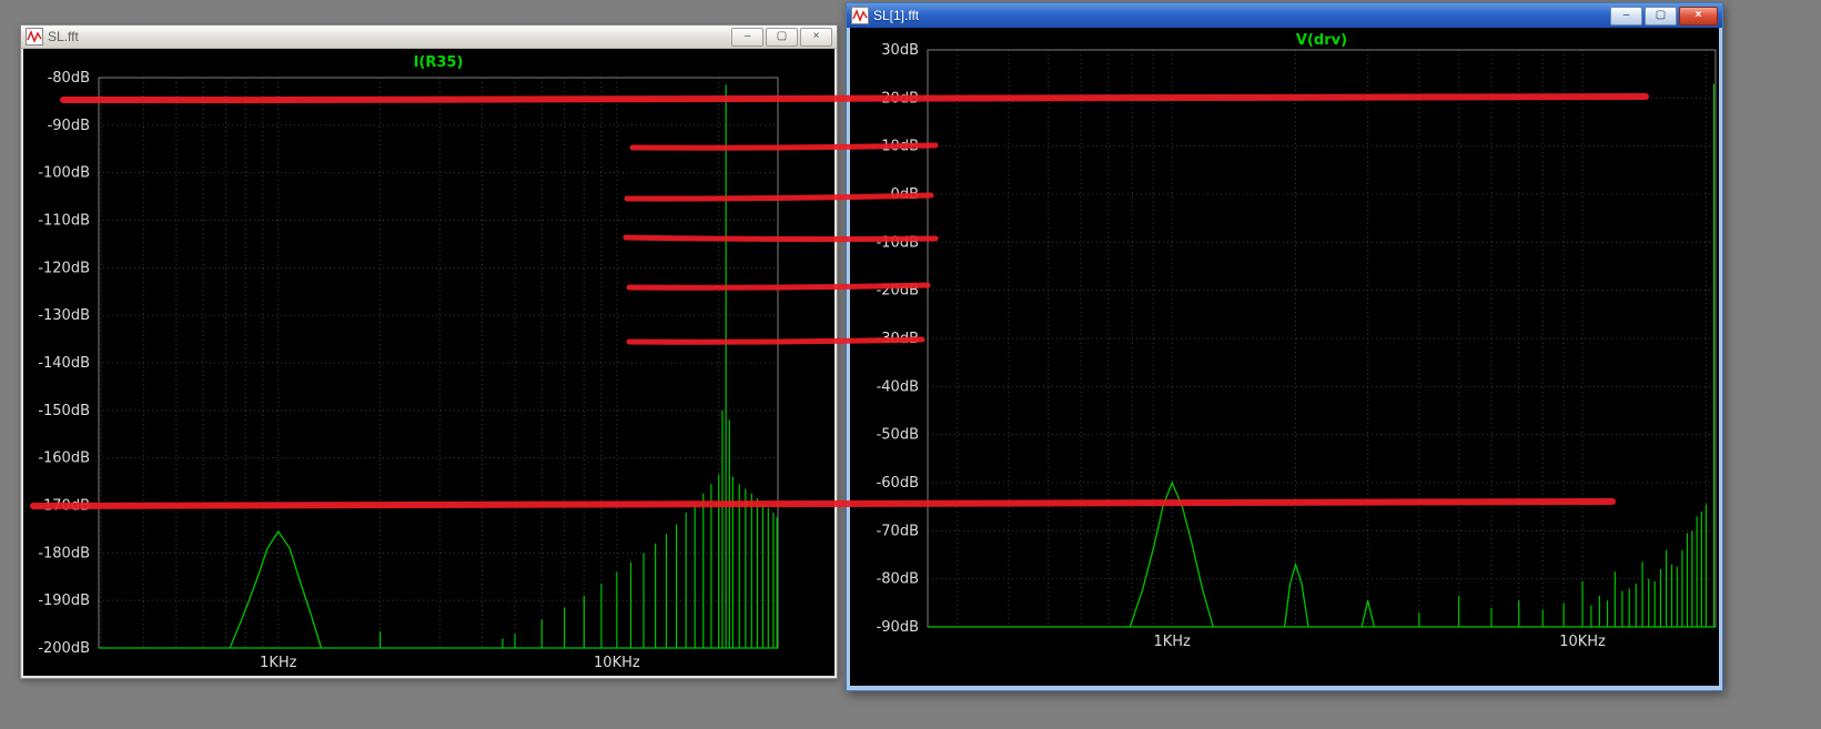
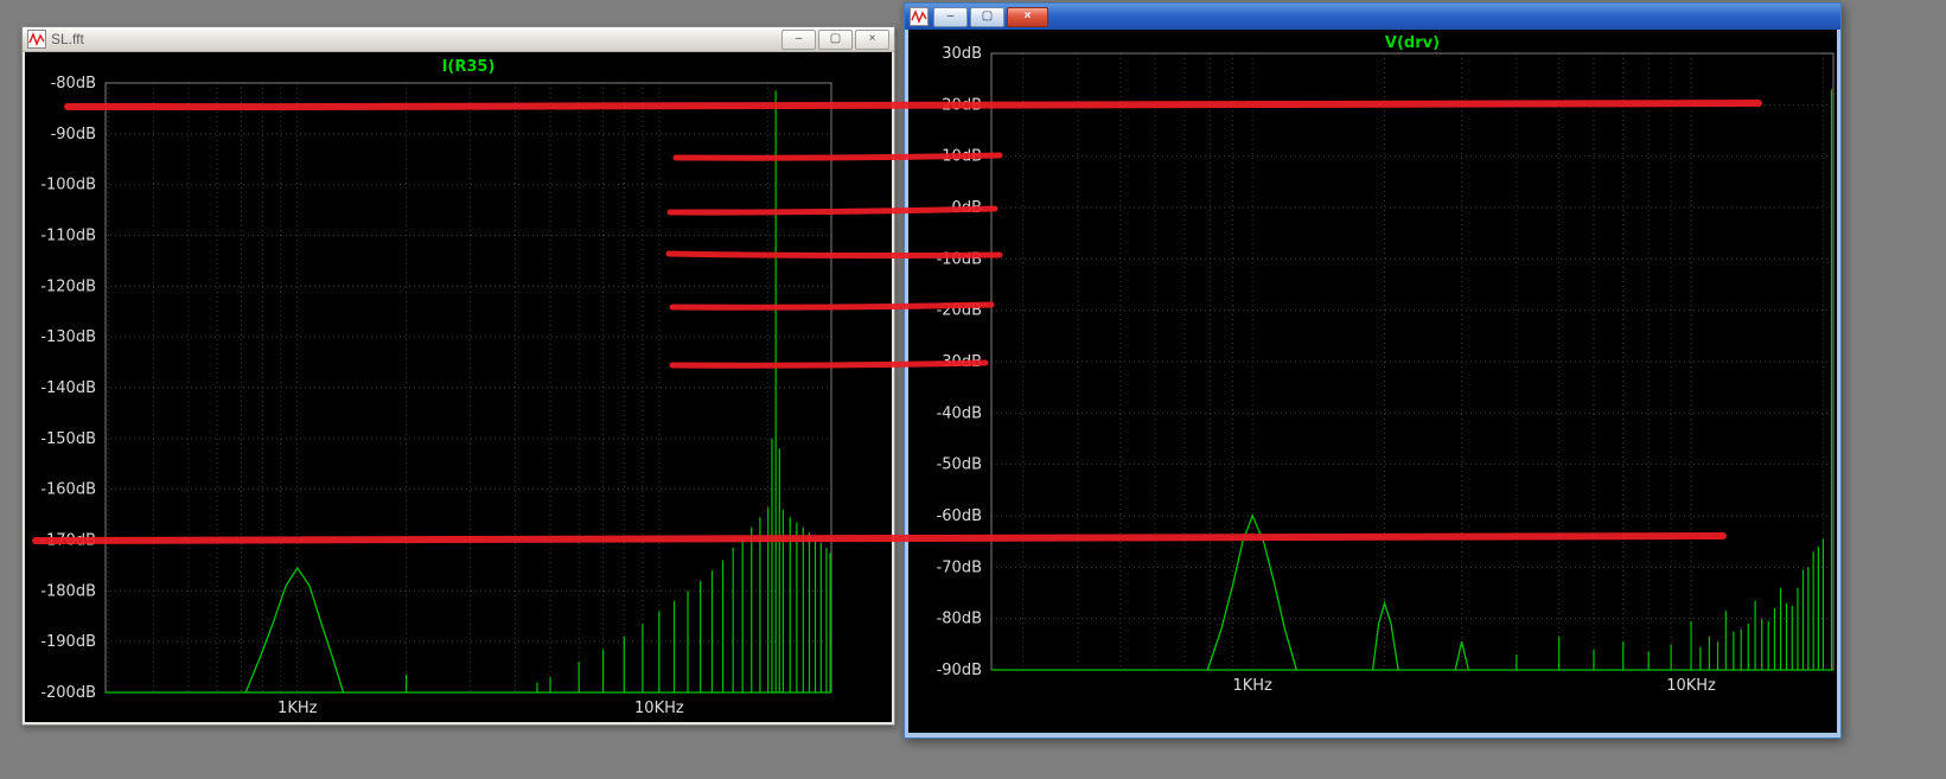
  SL.fft
  –
  ▢
  ×
  -80dB
  -90dB
  -100dB
  -110dB
  -120dB
  -130dB
  -140dB
  -150dB
  -160dB
  -180dB
  -190dB
  -200dB
  1KHz
  10KHz
  I(R35)
- SL[1].fft
  –
  ▢
  ×
  30dB
  -10dB
  -20dB
  -40dB
  -50dB
  -60dB
  -70dB
  -80dB
  -90dB
  1KHz
  10KHz
  V(drv)
